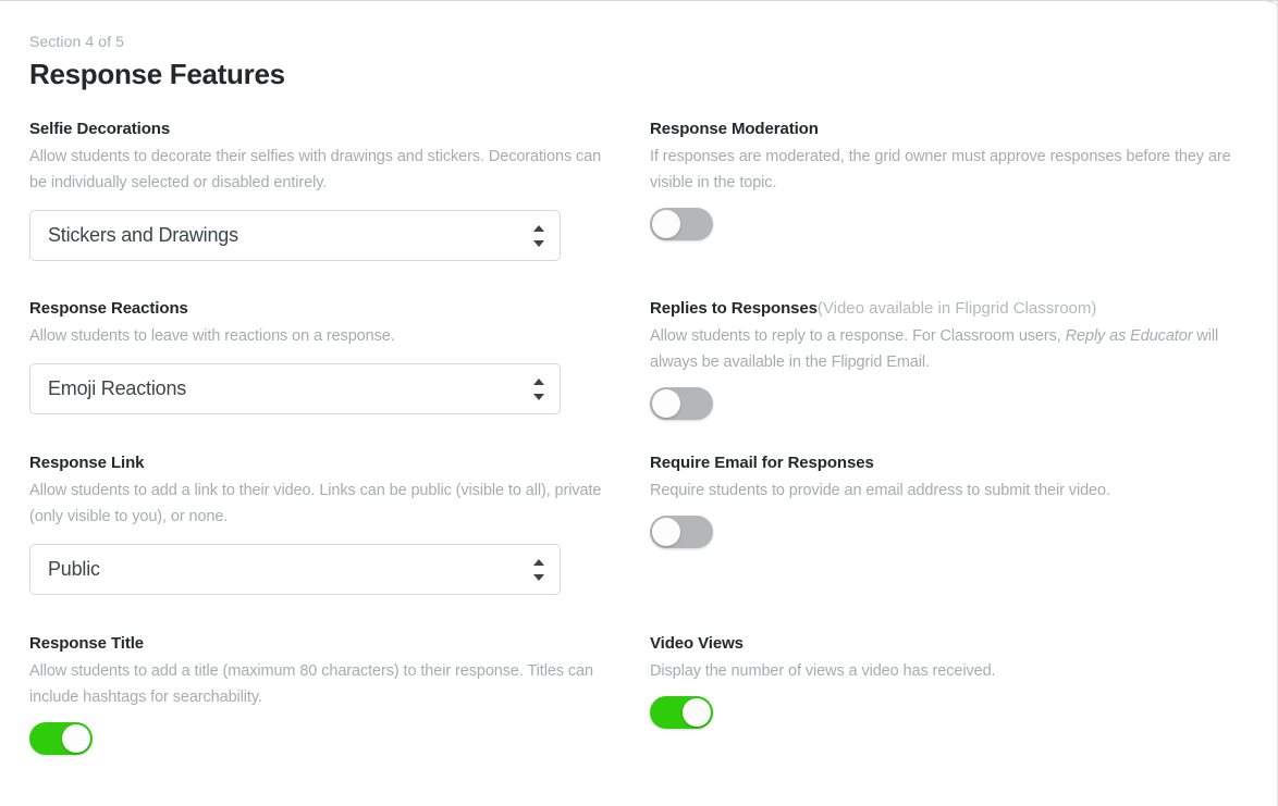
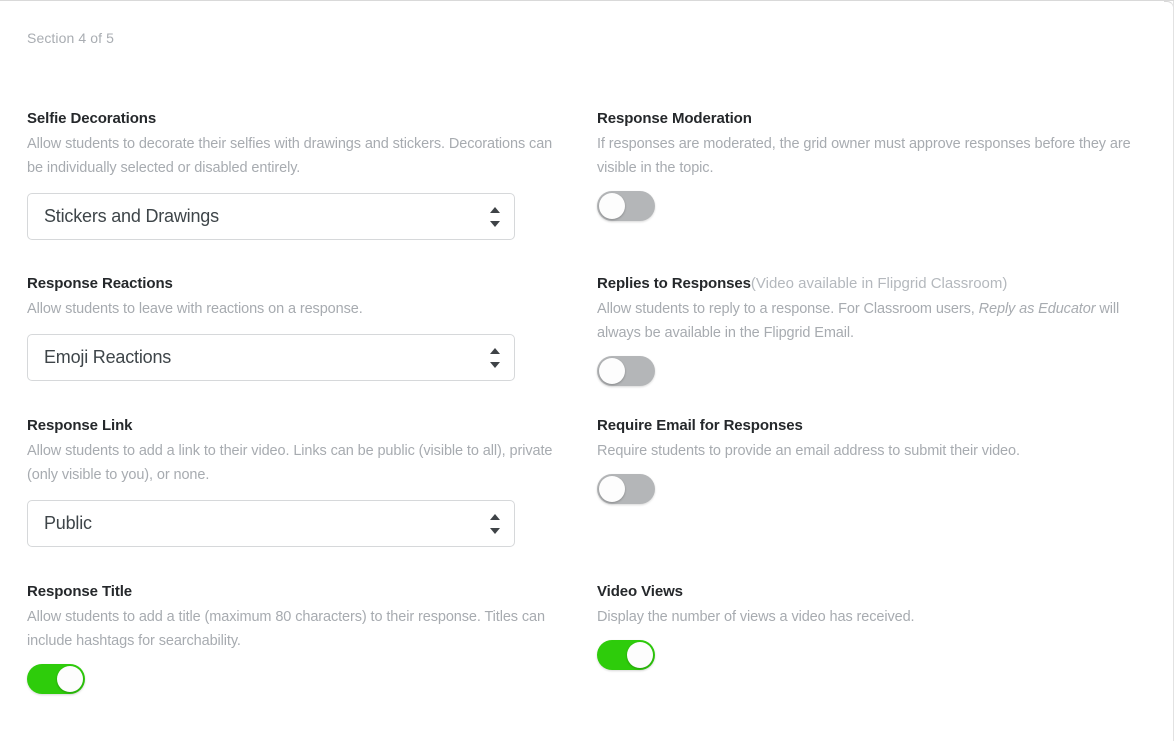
  Section 4 of 5
- Response Features
  Selfie Decorations
  Allow students to decorate their selfies with drawings and stickers. Decorations can be individually selected or disabled entirely.
  Stickers and Drawings
  Response Moderation
  If responses are moderated, the grid owner must approve responses before they are visible in the topic.
  Response Reactions
  Allow students to leave with reactions on a response.
  Emoji Reactions
  Replies to Responses(Video available in Flipgrid Classroom)
  Allow students to reply to a response. For Classroom users, Reply as Educator will always be available in the Flipgrid Email.
  Response Link
  Allow students to add a link to their video. Links can be public (visible to all), private (only visible to you), or none.
  Public
  Require Email for Responses
  Require students to provide an email address to submit their video.
  Response Title
  Allow students to add a title (maximum 80 characters) to their response. Titles can include hashtags for searchability.
  Video Views
  Display the number of views a video has received.
